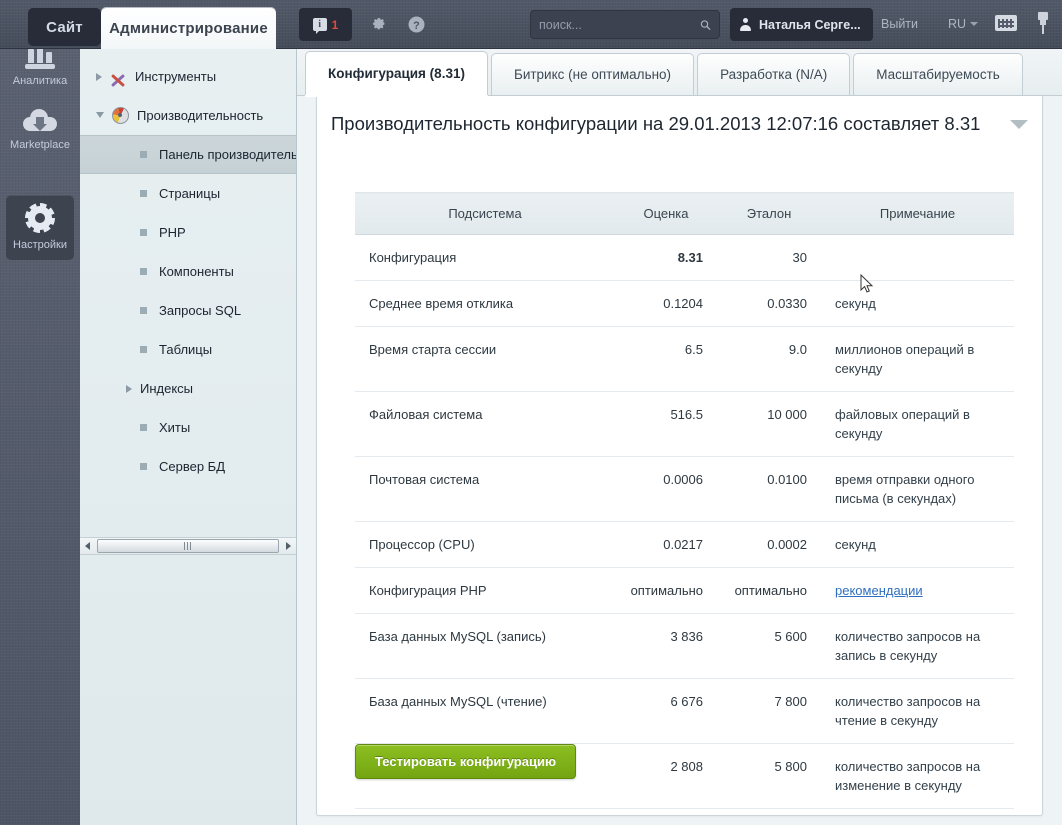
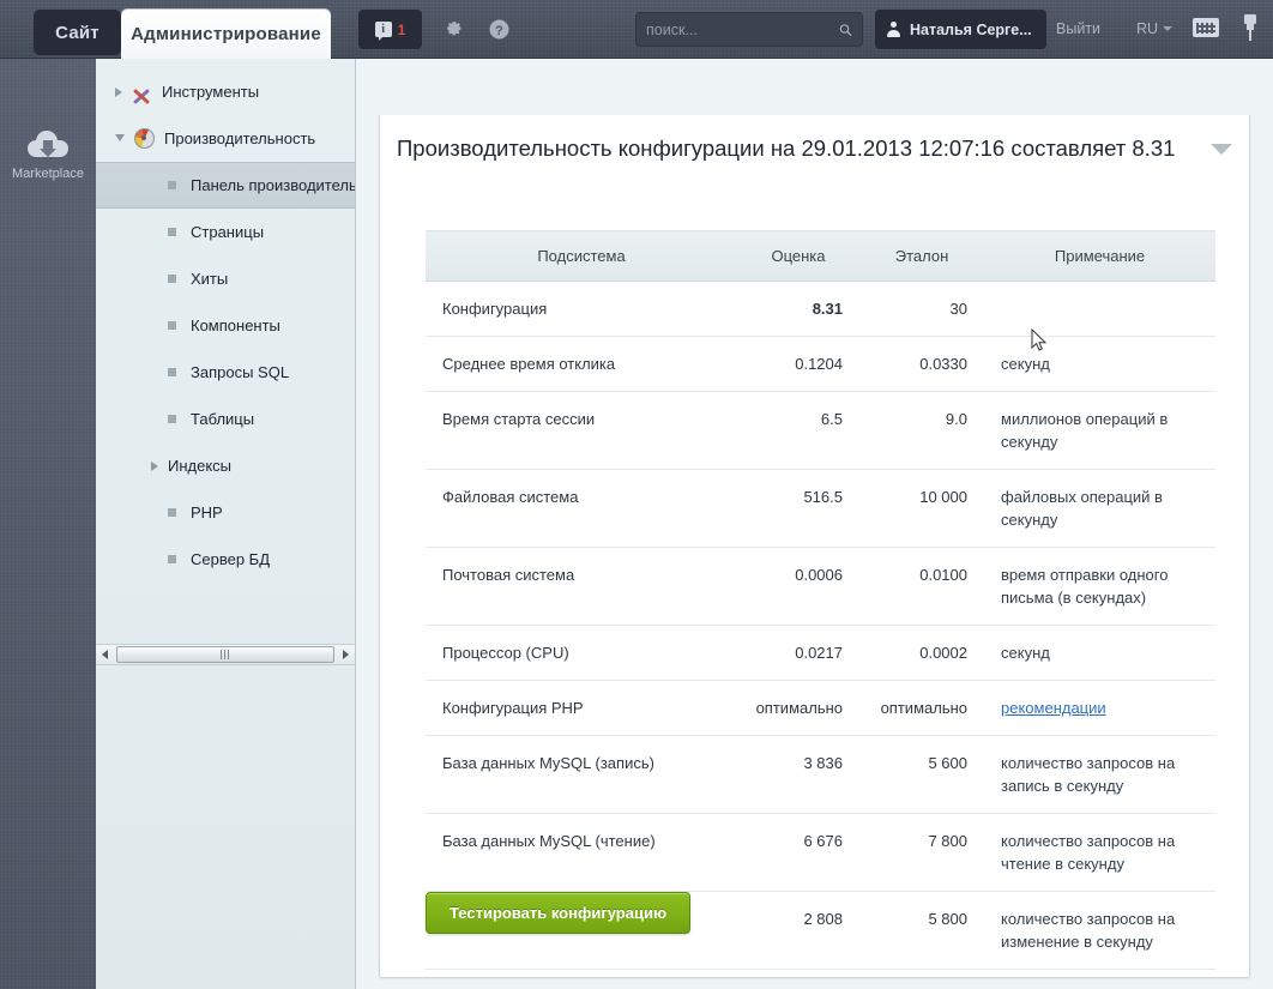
  Сайт
  Администрирование
  i
  1
  ?
  поиск...
  Наталья Серге...
  Выйти
  RU
- Аналитика
  Marketplace
- Настройки
  Инструменты
  Производительность
  Панель производитель
  Страницы
- PHP
+ Хиты
  Компоненты
  Запросы SQL
  Таблицы
  Индексы
- Хиты
+ PHP
  Сервер БД
- Конфигурация (8.31)
- Битрикс (не оптимально)
- Разработка (N/A)
- Масштабируемость
  Производительность конфигурации на 29.01.2013 12:07:16 составляет 8.31
  Подсистема	Оценка	Эталон	Примечание
  Конфигурация	8.31	30
  Среднее время отклика	0.1204	0.0330	секунд
  Время старта сессии	6.5	9.0	миллионов операций в секунду
  Файловая система	516.5	10 000	файловых операций в секунду
  Почтовая система	0.0006	0.0100	время отправки одного письма (в секундах)
  Процессор (CPU)	0.0217	0.0002	секунд
  Конфигурация PHP	оптимально	оптимально	рекомендации
  База данных MySQL (запись)	3 836	5 600	количество запросов на запись в секунду
  База данных MySQL (чтение)	6 676	7 800	количество запросов на чтение в секунду
  Тестировать конфигурацию
